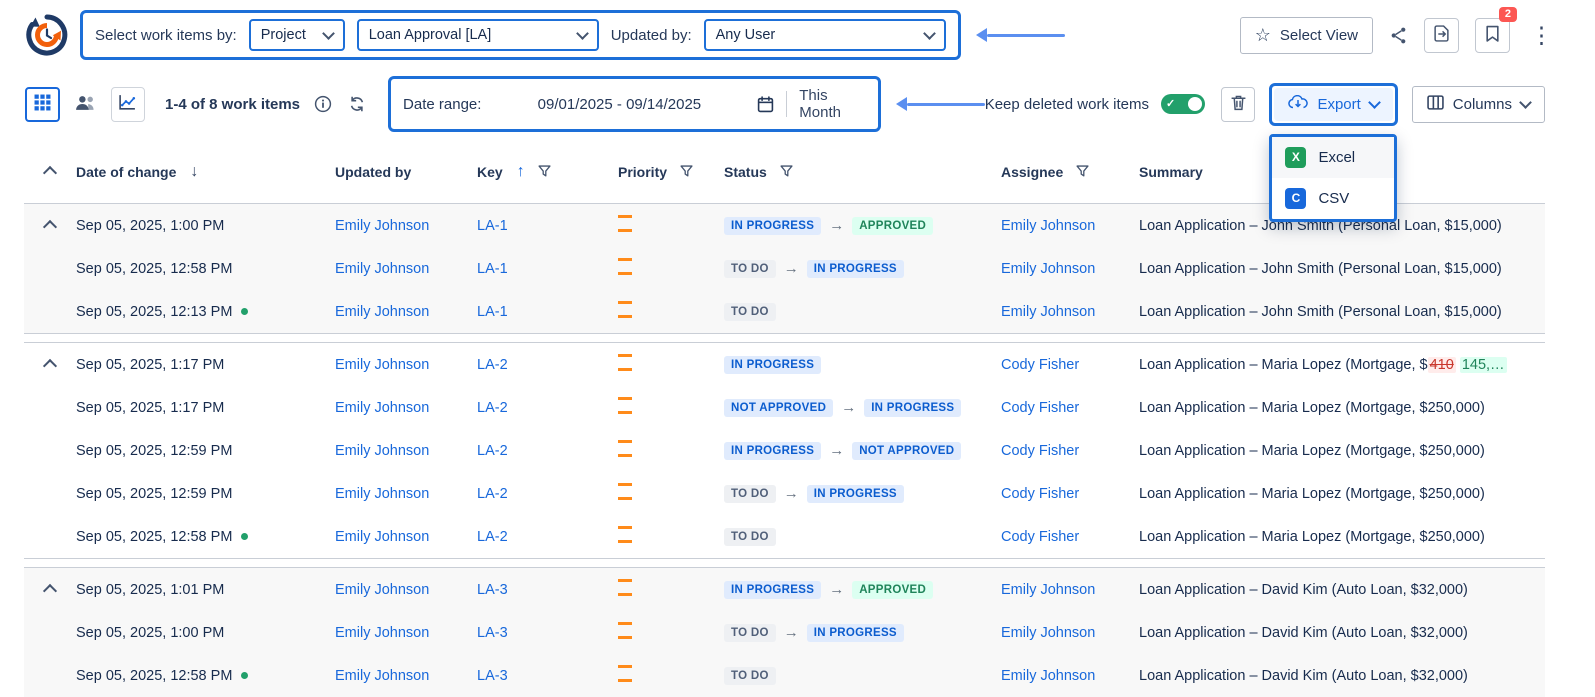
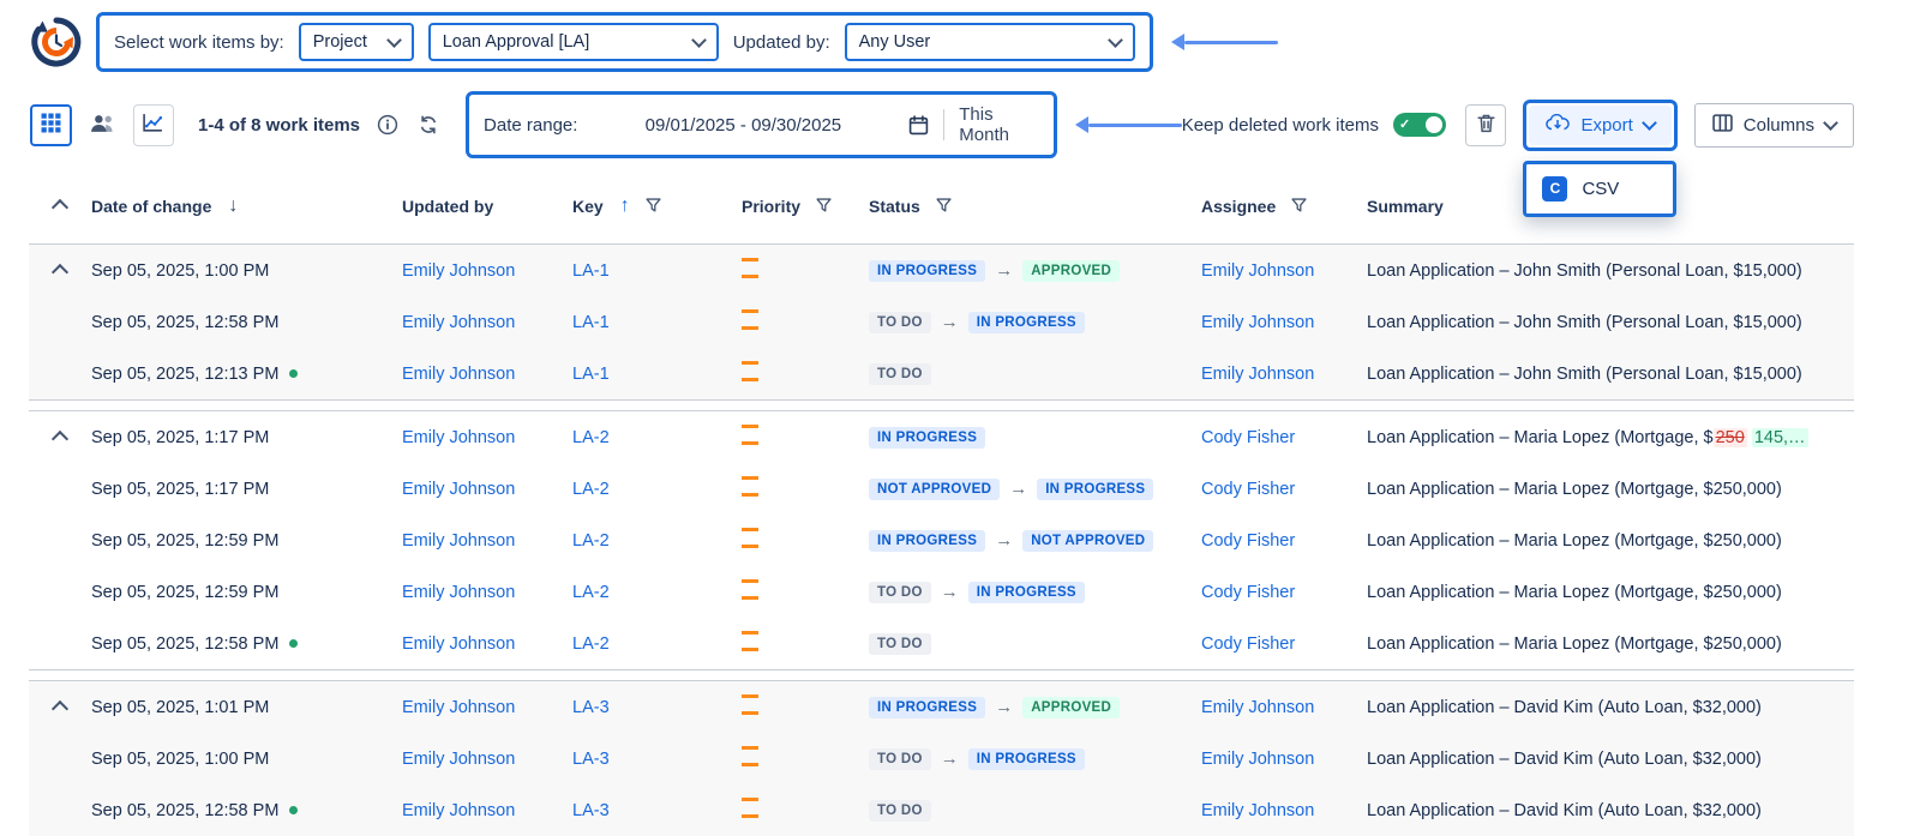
  Select work items by:
  Project
  Loan Approval [LA]
  Updated by:
  Any User
- ☆
- Select View
- 2
- ⋮
  1-4 of 8 work items
  Date range:
- 09/01/2025 - 09/14/2025
+ 09/01/2025 - 09/30/2025
  This Month
  Keep deleted work items
  ✓
  Export
- X
- Excel
  C
  CSV
  Columns
  Date of change
  ↓
  Updated by
  Key
  ↑
  Priority
  Status
  Assignee
  Summary
  Sep 05, 2025, 1:00 PM
  Emily Johnson
  LA-1
  IN PROGRESS
  →
  APPROVED
  Emily Johnson
  Loan Application – John Smith (Personal Loan, $15,000)
  Sep 05, 2025, 12:58 PM
  Emily Johnson
  LA-1
  TO DO
  →
  IN PROGRESS
  Emily Johnson
  Loan Application – John Smith (Personal Loan, $15,000)
  Sep 05, 2025, 12:13 PM
  Emily Johnson
  LA-1
  TO DO
  Emily Johnson
  Loan Application – John Smith (Personal Loan, $15,000)
  Sep 05, 2025, 1:17 PM
  Emily Johnson
  LA-2
  IN PROGRESS
  Cody Fisher
- Loan Application – Maria Lopez (Mortgage, $ 410 145,…
+ Loan Application – Maria Lopez (Mortgage, $ 250 145,…
  Sep 05, 2025, 1:17 PM
  Emily Johnson
  LA-2
  NOT APPROVED
  →
  IN PROGRESS
  Cody Fisher
  Loan Application – Maria Lopez (Mortgage, $250,000)
  Sep 05, 2025, 12:59 PM
  Emily Johnson
  LA-2
  IN PROGRESS
  →
  NOT APPROVED
  Cody Fisher
  Loan Application – Maria Lopez (Mortgage, $250,000)
  Sep 05, 2025, 12:59 PM
  Emily Johnson
  LA-2
  TO DO
  →
  IN PROGRESS
  Cody Fisher
  Loan Application – Maria Lopez (Mortgage, $250,000)
  Sep 05, 2025, 12:58 PM
  Emily Johnson
  LA-2
  TO DO
  Cody Fisher
  Loan Application – Maria Lopez (Mortgage, $250,000)
  Sep 05, 2025, 1:01 PM
  Emily Johnson
  LA-3
  IN PROGRESS
  →
  APPROVED
  Emily Johnson
  Loan Application – David Kim (Auto Loan, $32,000)
  Sep 05, 2025, 1:00 PM
  Emily Johnson
  LA-3
  TO DO
  →
  IN PROGRESS
  Emily Johnson
  Loan Application – David Kim (Auto Loan, $32,000)
  Sep 05, 2025, 12:58 PM
  Emily Johnson
  LA-3
  TO DO
  Emily Johnson
  Loan Application – David Kim (Auto Loan, $32,000)
